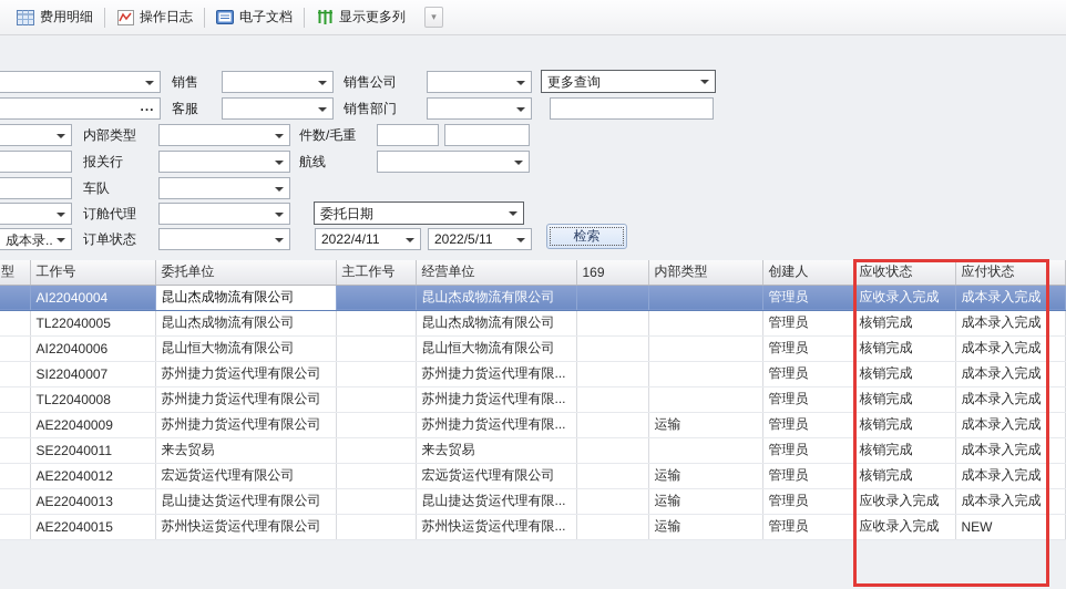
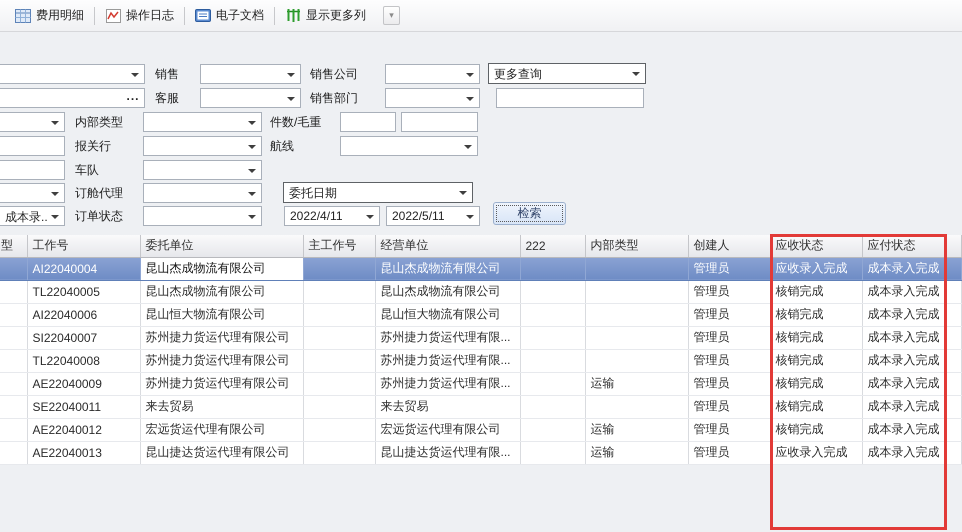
  费用明细
  操作日志
  电子文档
  显示更多列
  ▾
  销售
  销售公司
  更多查询
  ...
  客服
  销售部门
  内部类型
  件数/毛重
  报关行
  航线
  车队
  订舱代理
  委托日期
  成本录..
  订单状态
  2022/4/11
  2022/5/11
  检索
- 型	工作号	委托单位	主工作号	经营单位	169	内部类型	创建人	应收状态	应付状态
+ 型	工作号	委托单位	主工作号	经营单位	222	内部类型	创建人	应收状态	应付状态
  	AI22040004	昆山杰成物流有限公司		昆山杰成物流有限公司			管理员	应收录入完成	成本录入完成
  	TL22040005	昆山杰成物流有限公司		昆山杰成物流有限公司			管理员	核销完成	成本录入完成
  	AI22040006	昆山恒大物流有限公司		昆山恒大物流有限公司			管理员	核销完成	成本录入完成
  	SI22040007	苏州捷力货运代理有限公司		苏州捷力货运代理有限...			管理员	核销完成	成本录入完成
  	TL22040008	苏州捷力货运代理有限公司		苏州捷力货运代理有限...			管理员	核销完成	成本录入完成
  	AE22040009	苏州捷力货运代理有限公司		苏州捷力货运代理有限...		运输	管理员	核销完成	成本录入完成
  	SE22040011	来去贸易		来去贸易			管理员	核销完成	成本录入完成
  	AE22040012	宏远货运代理有限公司		宏远货运代理有限公司		运输	管理员	核销完成	成本录入完成
  	AE22040013	昆山捷达货运代理有限公司		昆山捷达货运代理有限...		运输	管理员	应收录入完成	成本录入完成
- 	AE22040015	苏州快运货运代理有限公司		苏州快运货运代理有限...		运输	管理员	应收录入完成	NEW
